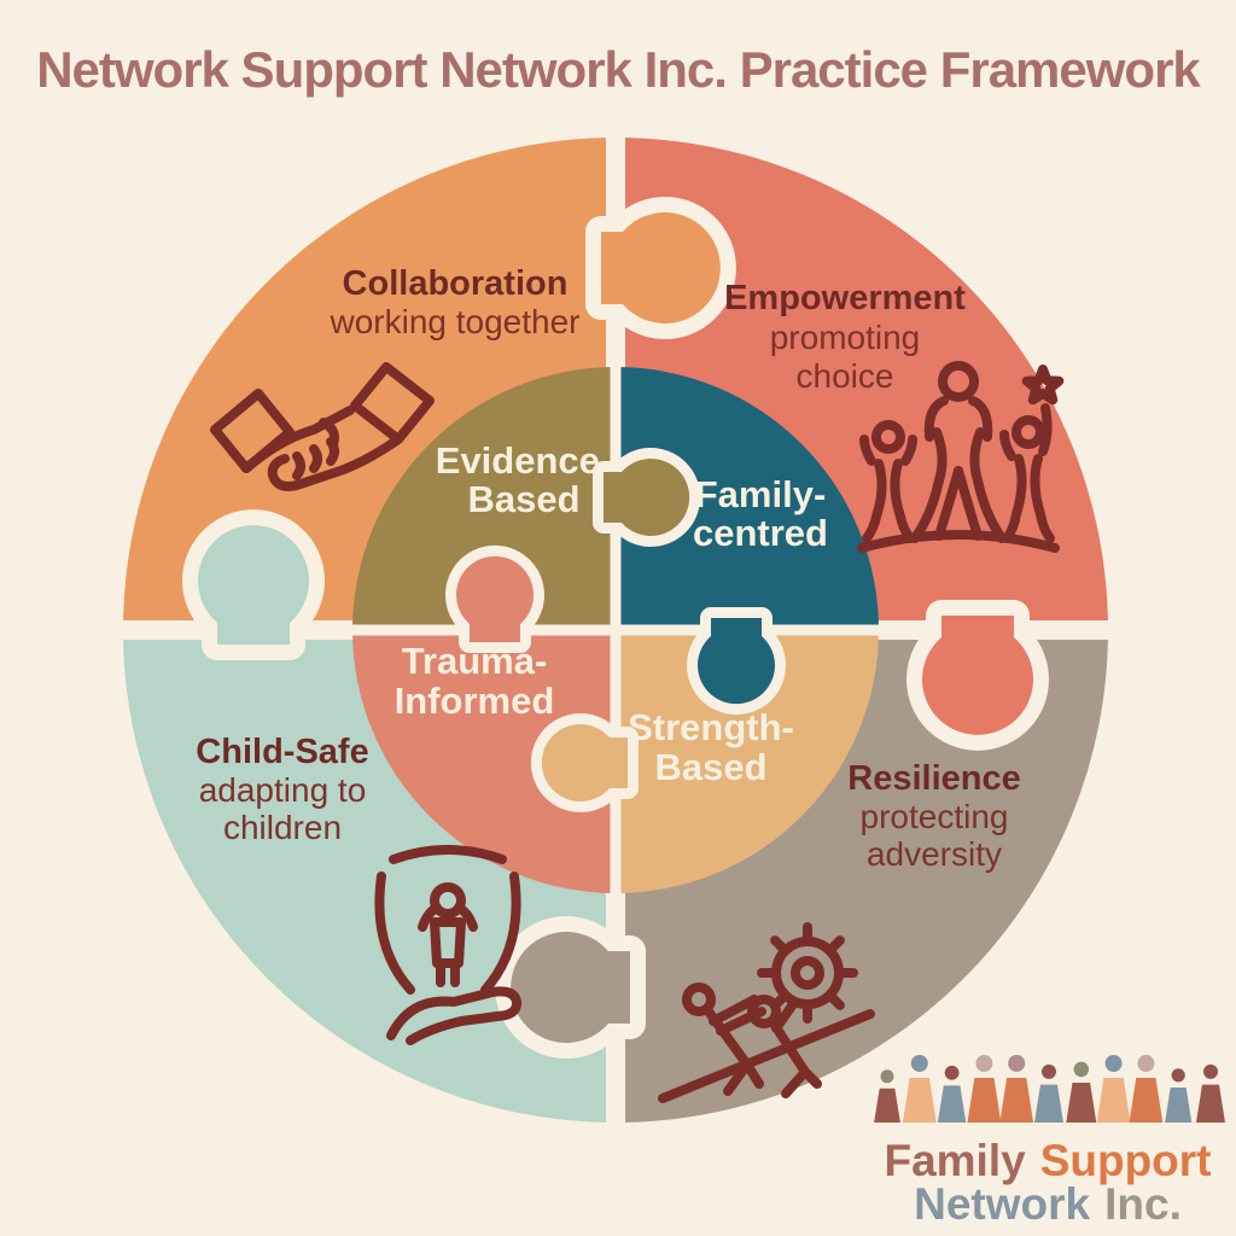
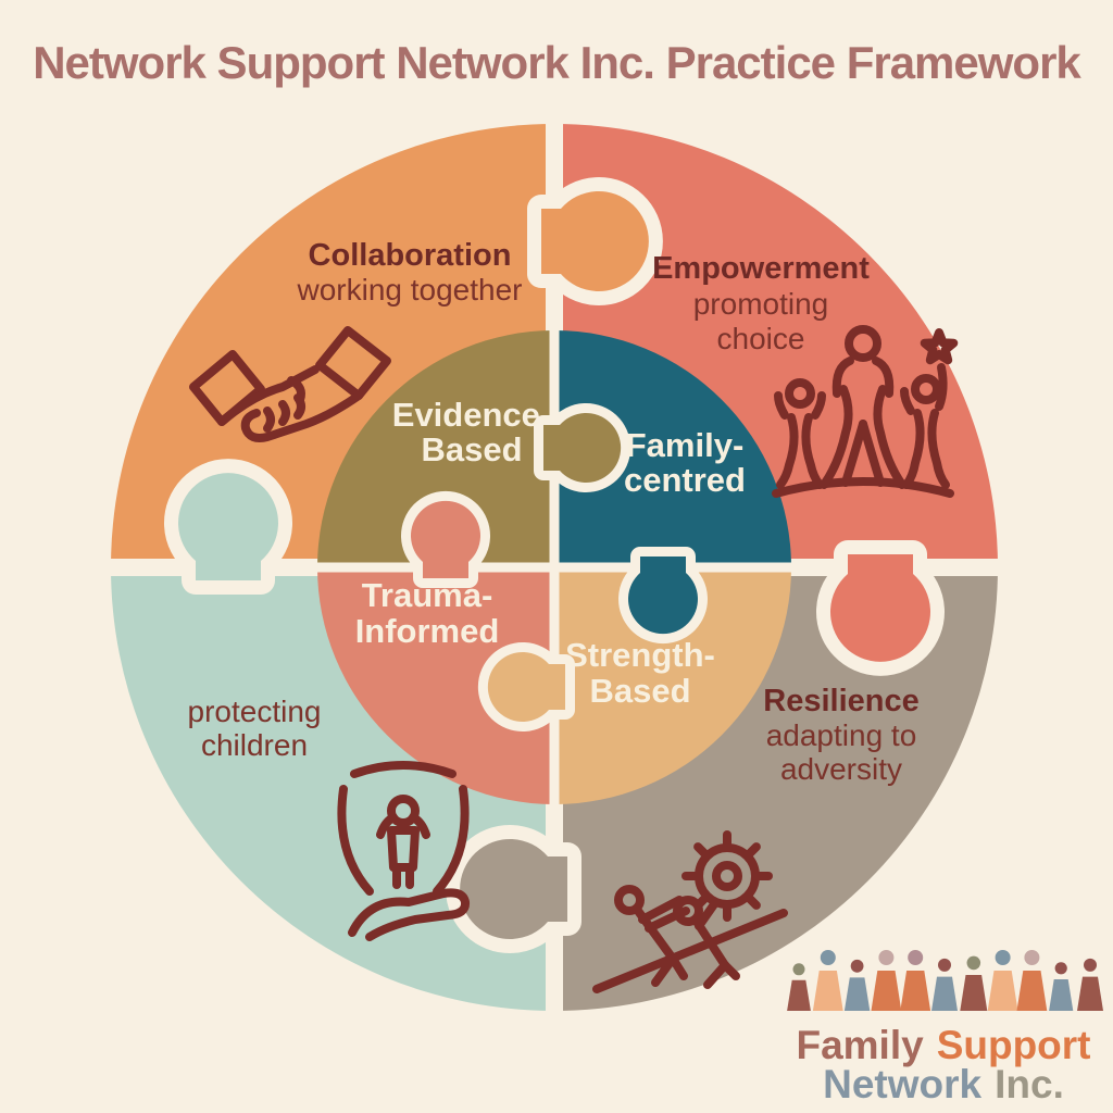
  Network Support Network Inc. Practice Framework
  Collaboration
  working together
  Empowerment
  promoting
  choice
- Child-Safe
- adapting to
+ protecting
  children
  Resilience
- protecting
+ adapting to
  adversity
  Evidence-
  Based
  Family-
  centred
  Trauma-
  Informed
  Strength-
  Based
  Family Support
  Network Inc.
